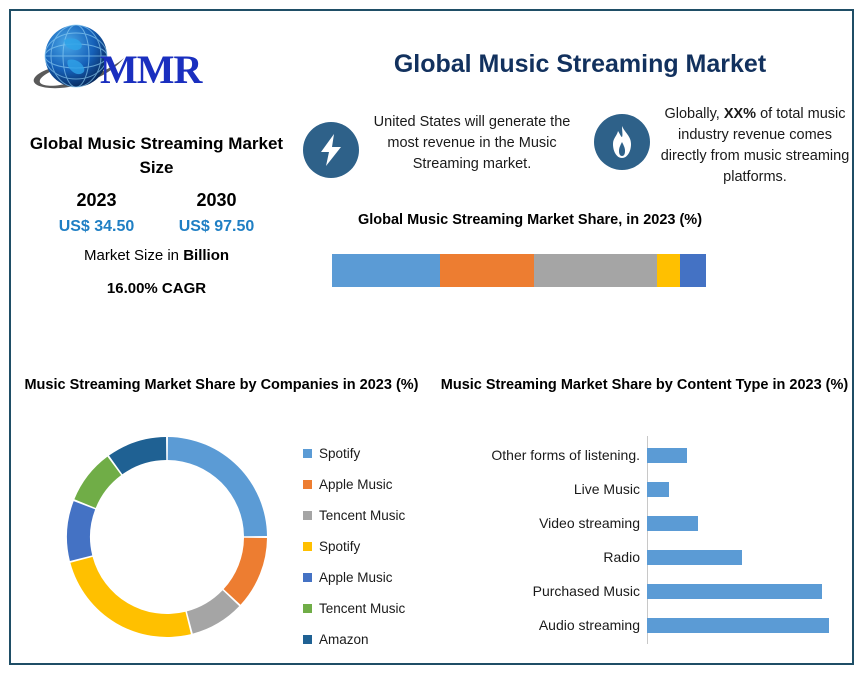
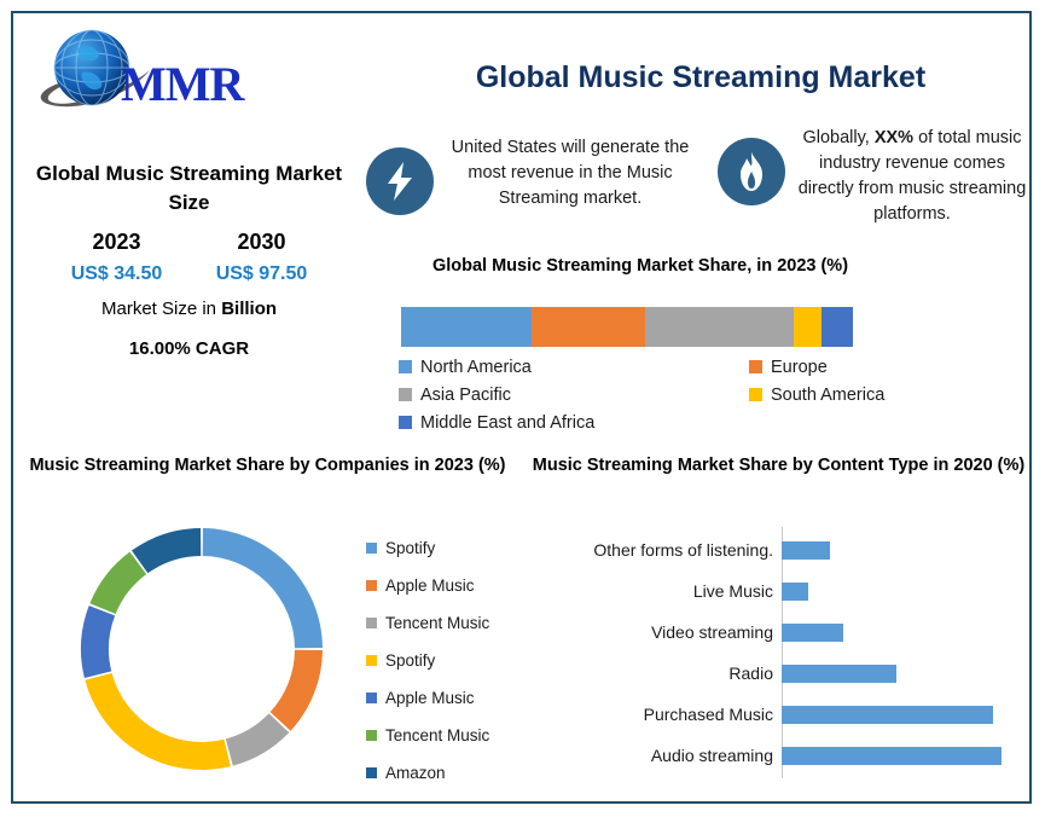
  MMR
  Global Music Streaming Market
  Global Music Streaming Market Size
  2023
  US$ 34.50
  2030
  US$ 97.50
  Market Size in Billion
  16.00% CAGR
  United States will generate the most revenue in the Music Streaming market.
  Globally, XX% of total music industry revenue comes directly from music streaming platforms.
  Global Music Streaming Market Share, in 2023 (%)
+ North America
+ Europe
+ Asia Pacific
+ South America
+ Middle East and Africa
  Music Streaming Market Share by Companies in 2023 (%)
  Spotify
  Apple Music
  Tencent Music
  Spotify
  Apple Music
  Tencent Music
  Amazon
- Music Streaming Market Share by Content Type in 2023 (%)
+ Music Streaming Market Share by Content Type in 2020 (%)
  Other forms of listening.
  Live Music
  Video streaming
  Radio
  Purchased Music
  Audio streaming
